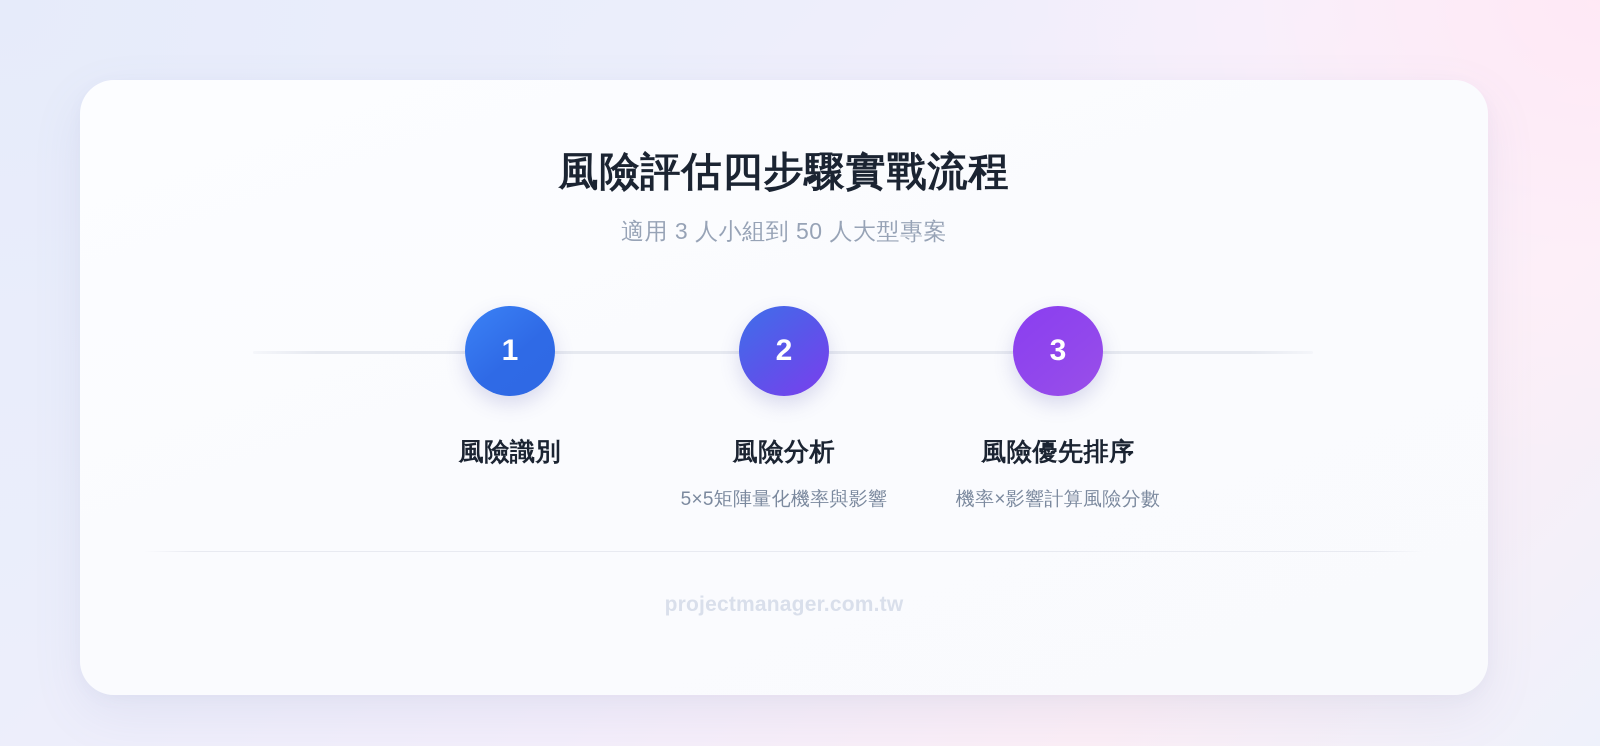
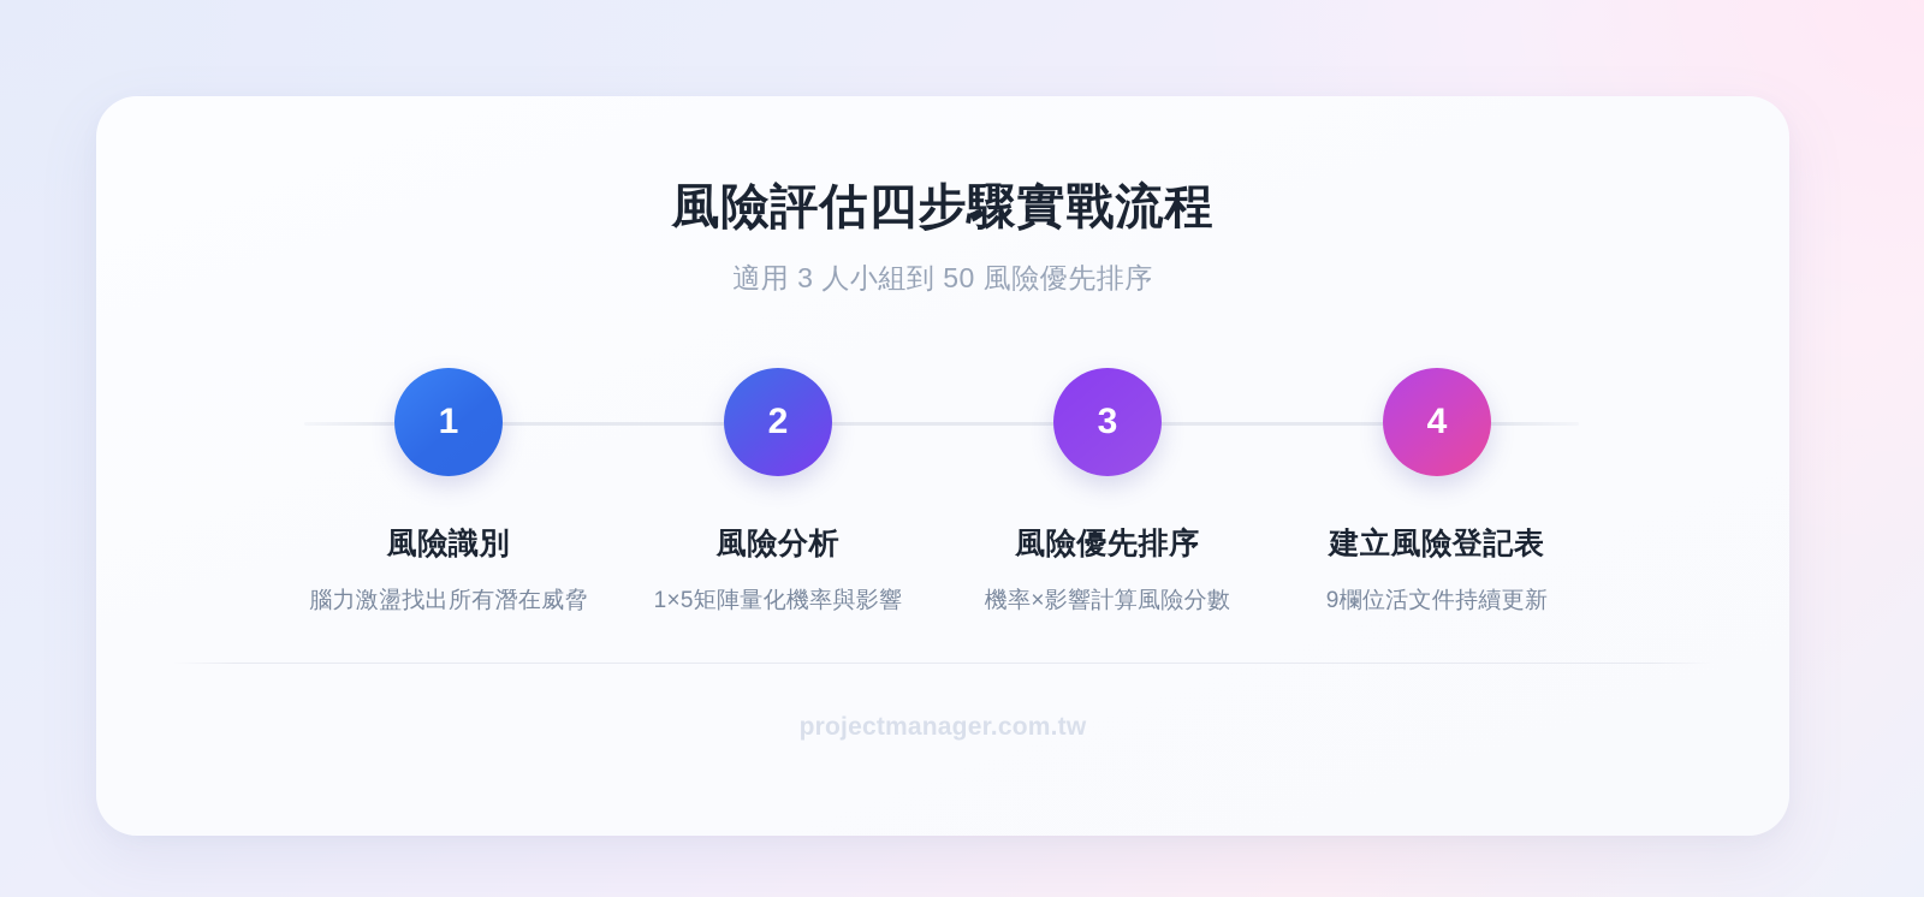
  風險評估四步驟實戰流程
- 適用 3 人小組到 50 人大型專案
+ 適用 3 人小組到 50 風險優先排序
  1
  風險識別
+ 腦力激盪找出所有潛在威脅
  2
  風險分析
- 5×5矩陣量化機率與影響
+ 1×5矩陣量化機率與影響
  3
  風險優先排序
  機率×影響計算風險分數
+ 4
+ 建立風險登記表
+ 9欄位活文件持續更新
  projectmanager.com.tw
